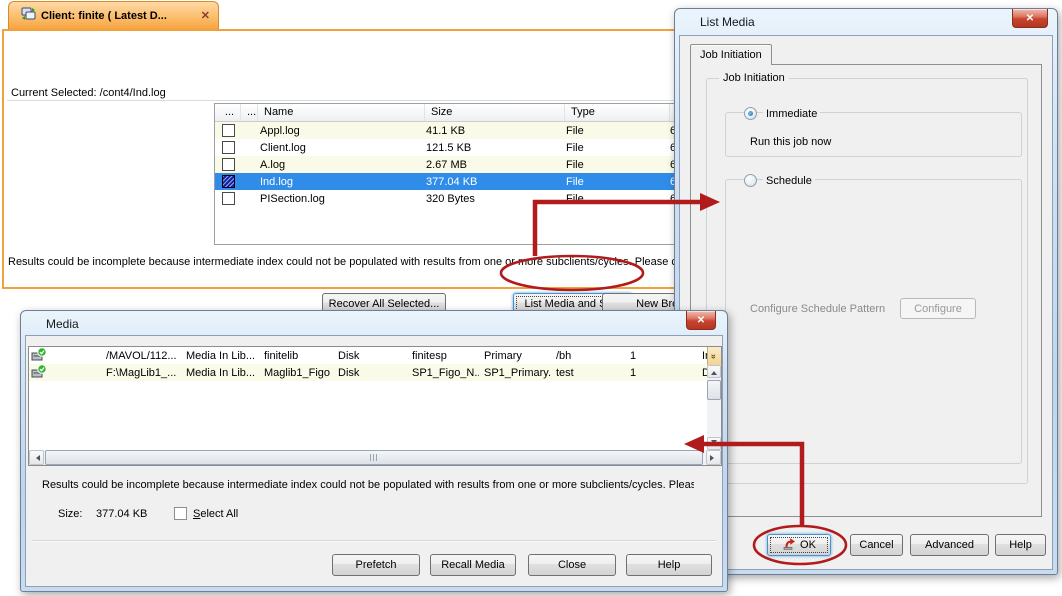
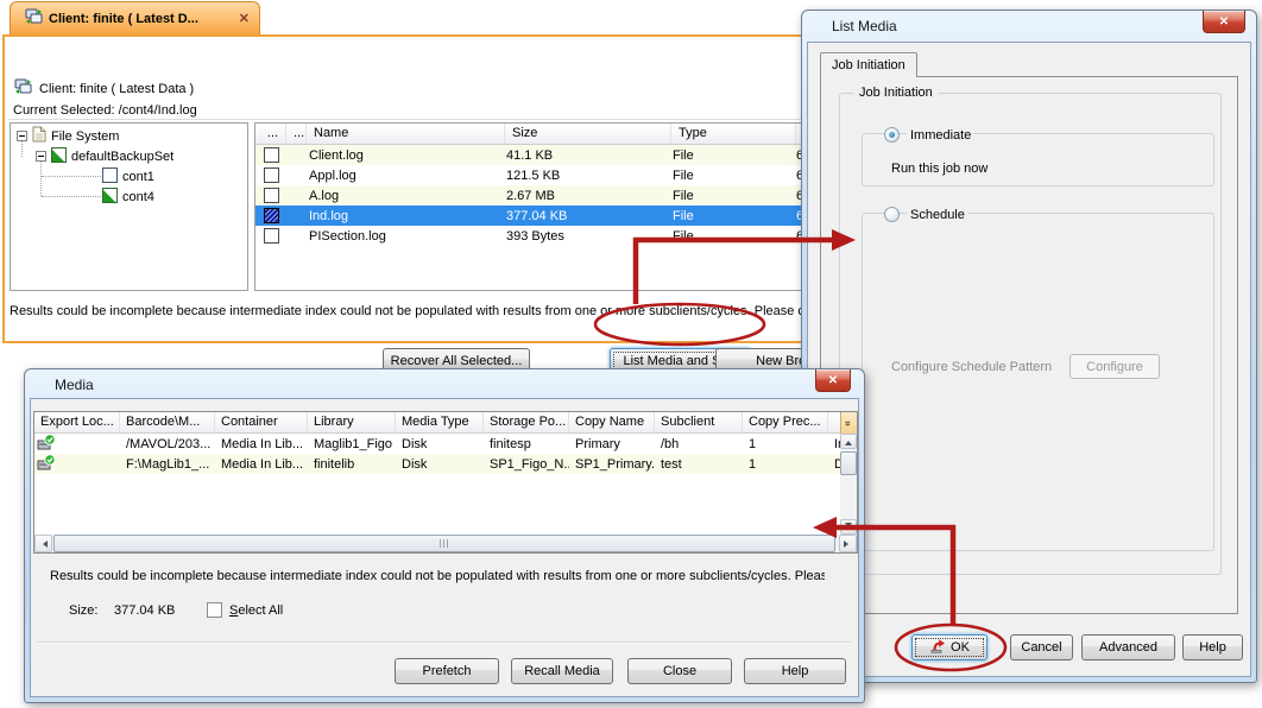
  Client: finite ( Latest D...
  ✕
+ Client: finite ( Latest Data )
  Current Selected: /cont4/Ind.log
+ File System
+ defaultBackupSet
+ cont1
+ cont4
  ...
  ...
  Name
  Size
  Type
- Appl.log
+ Client.log
  41.1 KB
  File
- Client.log
+ Appl.log
  121.5 KB
  File
  A.log
  2.67 MB
  File
  Ind.log
  377.04 KB
  File
  PISection.log
- 320 Bytes
+ 393 Bytes
  File
  Results could be incomplete because intermediate index could not be populated with results from one orore subclients/cycle Please
  Recover All Selected...
  List Media and
  List Media
  ✕
  Job Initiation
  Job Initiation
  Immediate
  Run this job now
  Schedule
  Configure Schedule Pattern
  Configure
  OK
  Cancel
  Advanced
  Help
  Media
  ✕
+ Export Loc...
+ Barcode\M...
+ Container
+ Library
+ Media Type
+ Storage Po...
+ Copy Name
+ Subclient
+ Copy Prec...
- /MAVOL/112...
+ /MAVOL/203...
  Media In Lib...
- finitelib
+ Maglib1_Figo
  Disk
  finitesp
  Primary
  /bh
  1
  F:\MagLib1_...
  Media In Lib...
- Maglib1_Figo
+ finitelib
  Disk
  SP1_Figo_N..
  SP1_Primary.
  test
  1
  D
  Results could be incomplete because intermediate index could not be populated with results from one or more subclients/cycles. Pleas
  Size:
  377.04 KB
  Select All
  Prefetch
  Recall Media
  Close
  Help
